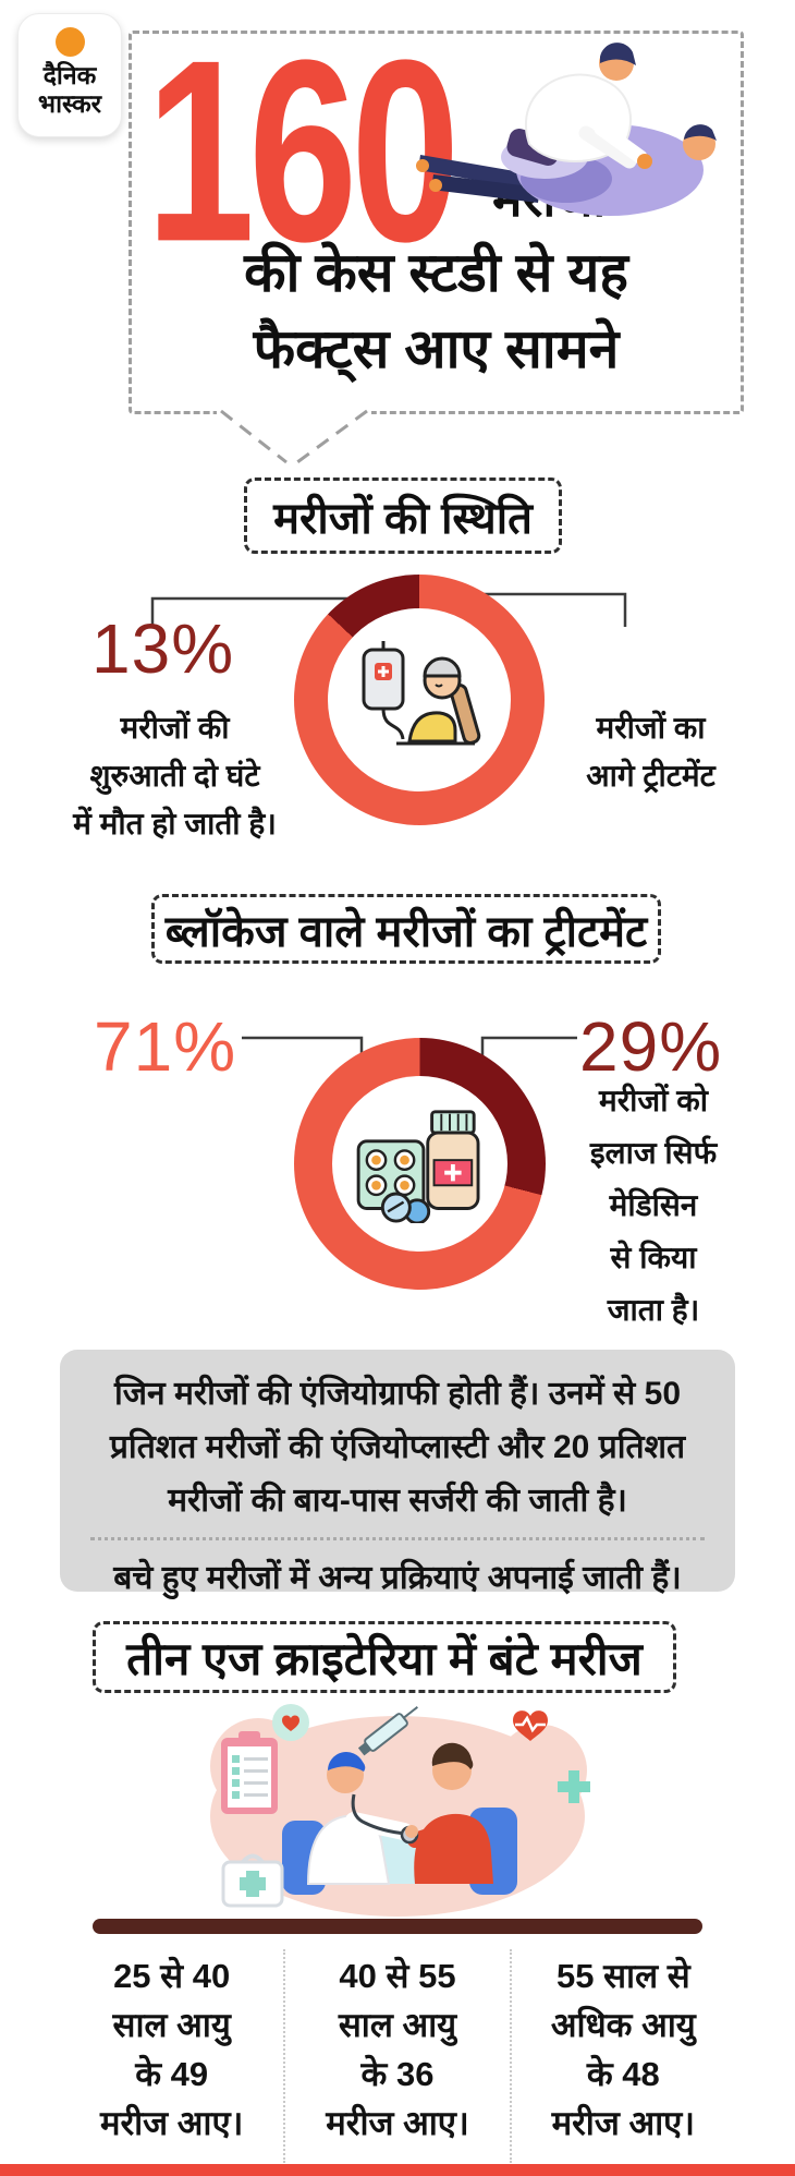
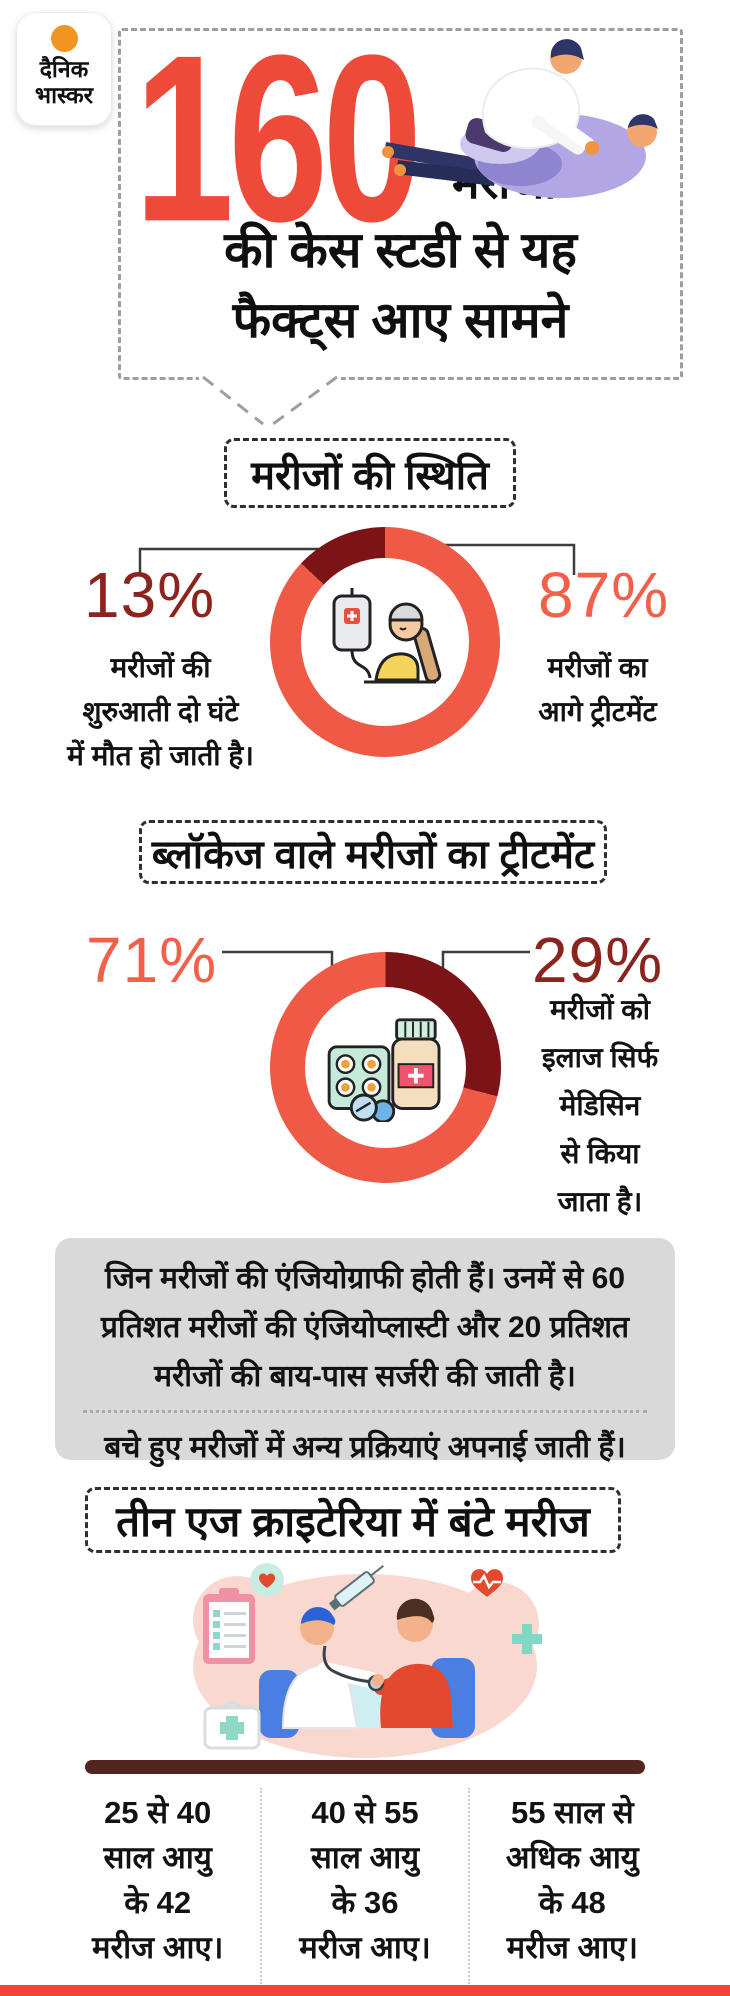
  दैनिक
  भास्कर
  160
  की केस स्टडी से यह
  फैक्ट्स आए सामने
  मरीजों की स्थिति
  13%
  मरीजों की
  शुरुआती दो घंटे
  में मौत हो जाती है।
+ 87%
  मरीजों का
  आगे ट्रीटमेंट
  ब्लॉकेज वाले मरीजों का ट्रीटमेंट
  71%
  29%
  मरीजों को
  इलाज सिर्फ
  मेडिसिन
  से किया
  जाता है।
- जिन मरीजों की एंजियोग्राफी होती हैं। उनमें से 50 प्रतिशत मरीजों की एंजियोप्लास्टी और 20 प्रतिशत मरीजों की बाय-पास सर्जरी की जाती है।
+ जिन मरीजों की एंजियोग्राफी होती हैं। उनमें से 60 प्रतिशत मरीजों की एंजियोप्लास्टी और 20 प्रतिशत मरीजों की बाय-पास सर्जरी की जाती है।
  बचे हुए मरीजों में अन्य प्रक्रियाएं अपनाई जाती हैं।
  तीन एज क्राइटेरिया में बंटे मरीज
  25 से 40
  साल आयु
- के 49
+ के 42
  मरीज आए।
  40 से 55
  साल आयु
  के 36
  मरीज आए।
  55 साल से
  अधिक आयु
  के 48
  मरीज आए।
